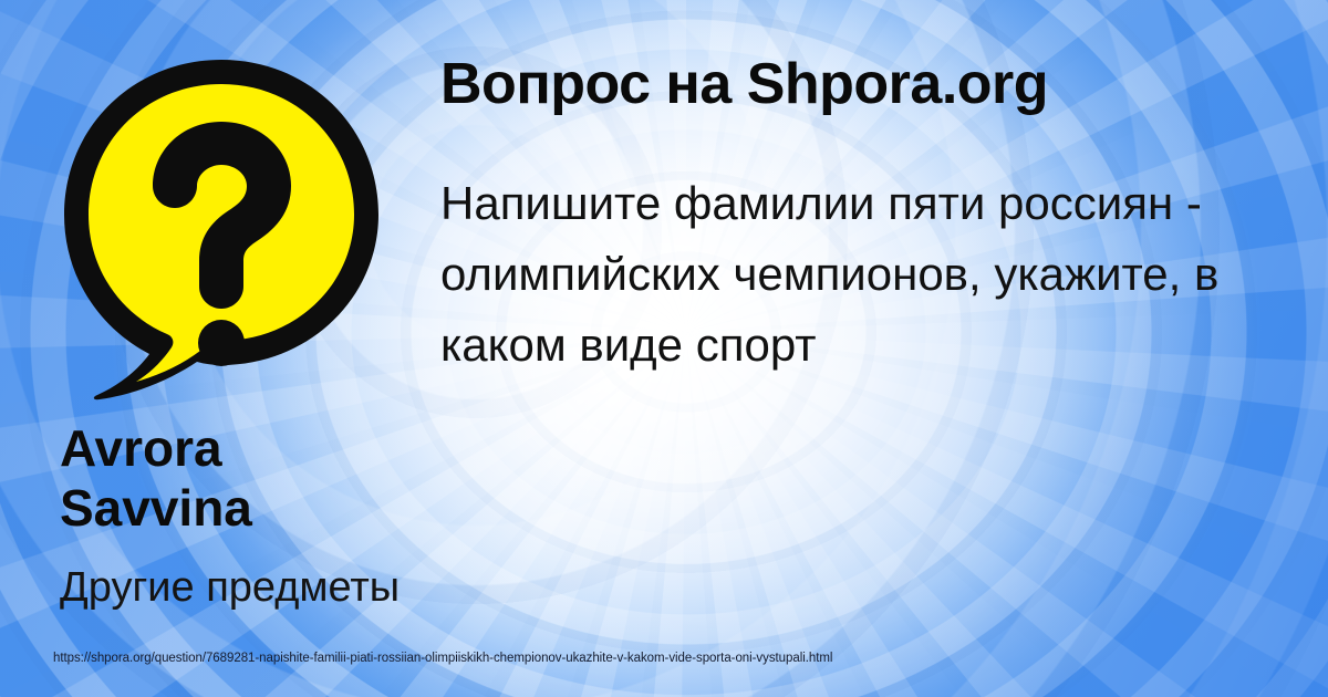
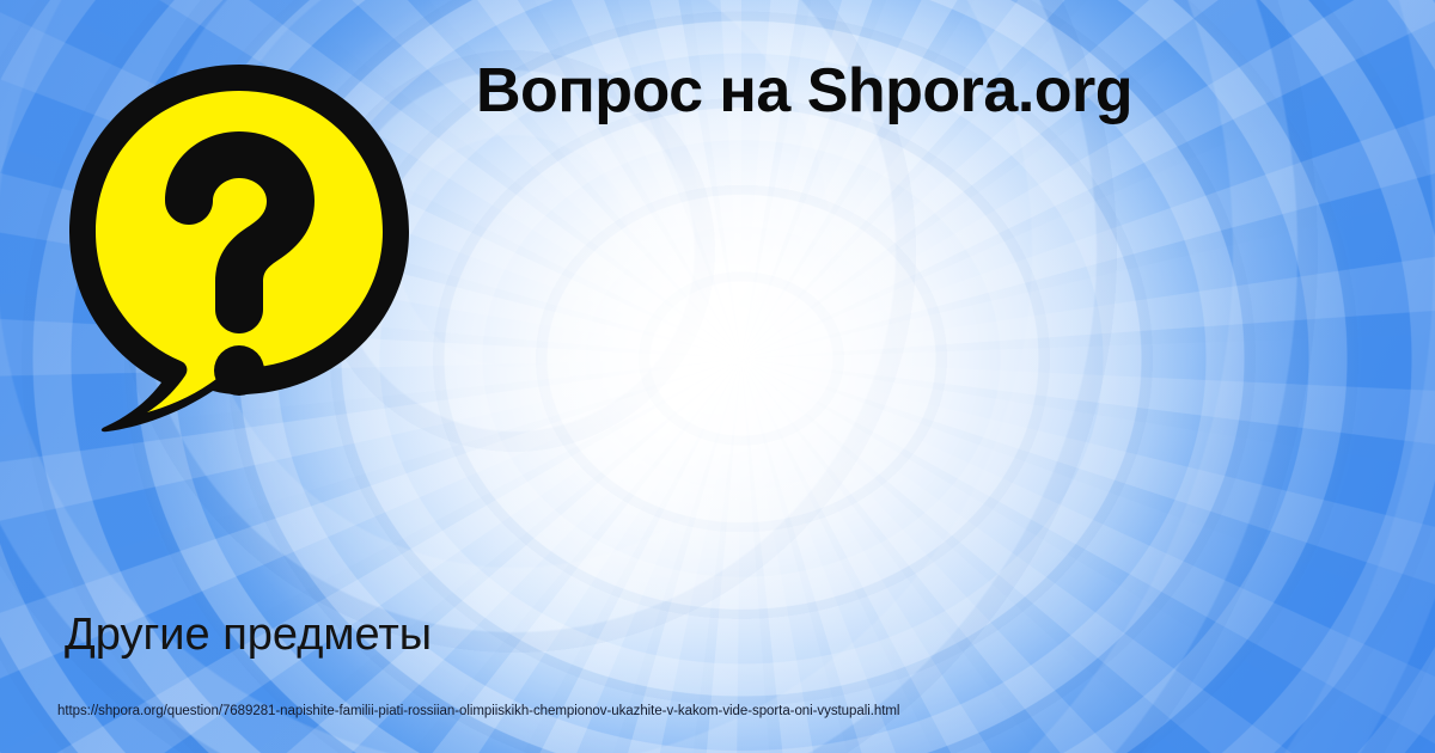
  Вопрос на Shpora.org
- Напишите фамилии пяти россиян - олимпийских чемпионов, укажите, в каком виде спорт
- Avrora Savvina
  Другие предметы
  https://shpora.org/question/7689281-napishite-familii-piati-rossiian-olimpiiskikh-chempionov-ukazhite-v-kakom-vide-sporta-oni-vystupali.html
